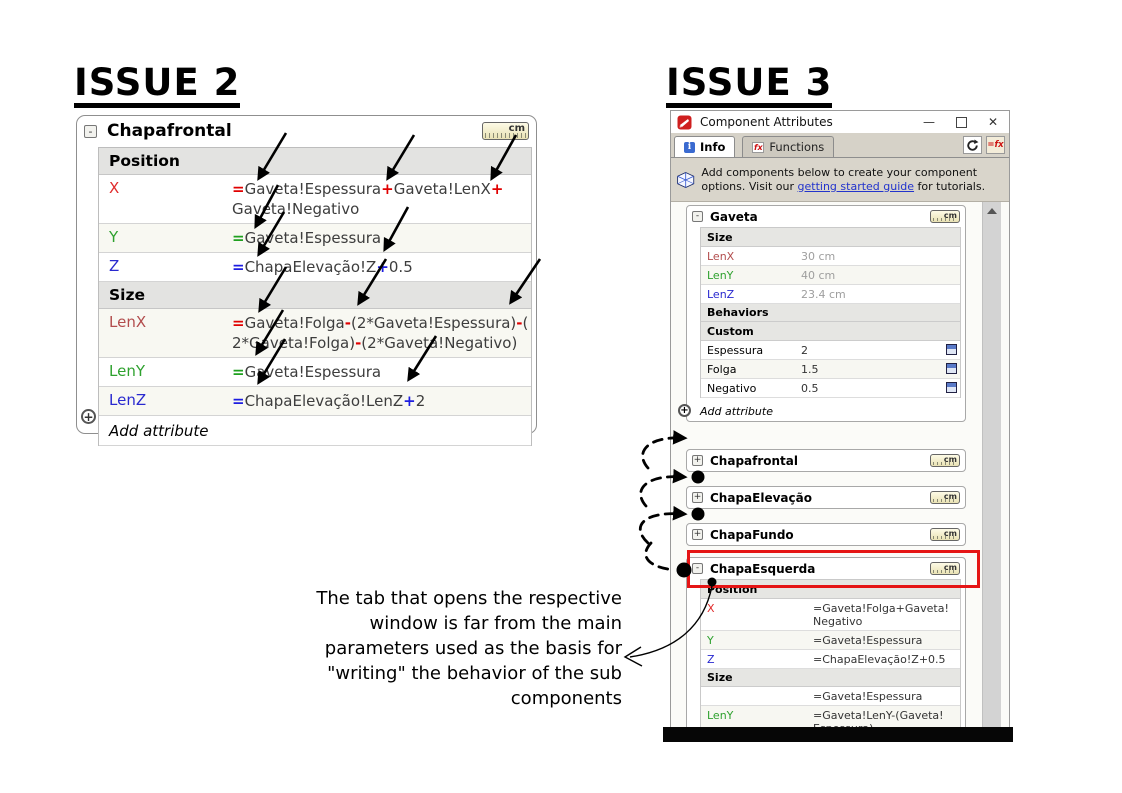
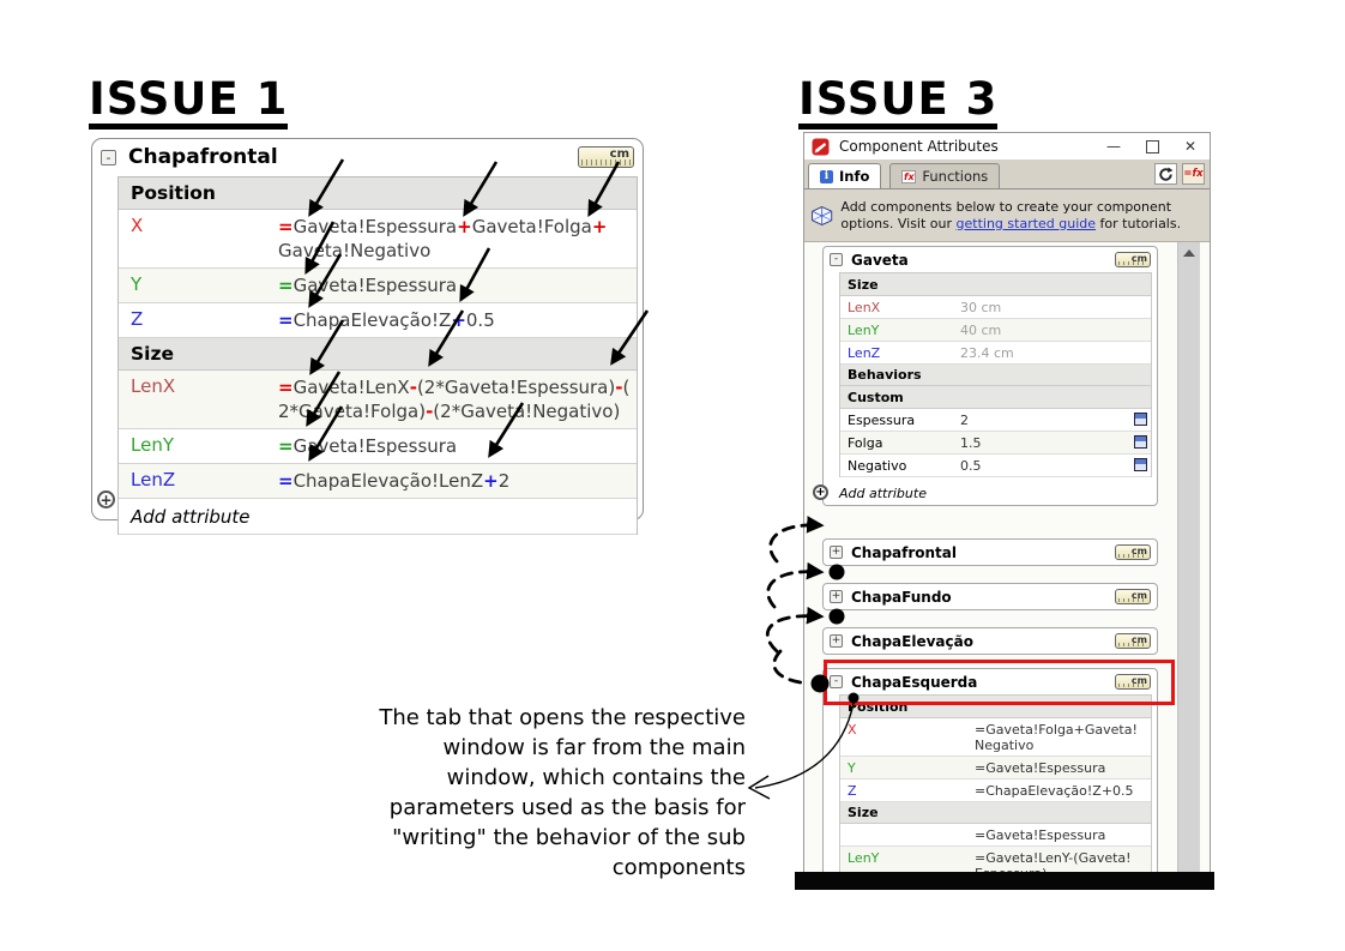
- ISSUE 2
+ ISSUE 1
  ISSUE 3
  -
  Chapafrontal
  cm
  Position
  X
- =Gaveta!Espessura+Gaveta!LenX+
+ =Gaveta!Espessura+Gaveta!Folga+
  Gavta!Negativo
  Y
  =Gaeta!Espessura
  Z
  =ChapaElevação!Z 0.5
  Size
  LenX
- =Gaveta!Folga-(2*Gaveta!Espessura)-(
+ =Gaveta!LenX-(2*Gaveta!Espessura)-(
  2*Gavta!Folga)-(2*Gaveta!Negativo)
  LenY
  =Gaveta!Espessura
  LenZ
  =ChapaElevação!LenZ+2
  Add attribute
  +
  Component Attributes
  —
  ✕
  i
  Info
  fx
  Functions
  =fx
  Add components below to create your component options. Visit our getting started guide for tutorials.
  -
  Gaveta
  cm
  Size
  LenX
  30 cm
  LenY
  40 cm
  LenZ
  23.4 cm
  Behaviors
  Custom
  Espessura
  2
  Folga
  1.5
  Negativo
  0.5
  +
  Add attribute
  +
  Chapafrontal
  cm
  +
- ChapaElevação
+ ChapaFundo
  cm
  +
- ChapaFundo
+ ChapaElevação
  cm
  -
  ChapaEsquerda
  cm
  osition
  X
  =Gaveta!Folga+Gaveta!
  Negativo
  Y
  =Gaveta!Espessura
  Z
  =ChapaElevação!Z+0.5
  Size
  =Gaveta!Espessura
  LenY
  =Gaveta!LenY-(Gaveta!
  The tab that opens the respective
  window is far from the main
+ window, which contains the
  parameters used as the basis for
  "writing" the behavior of the sub
  components
